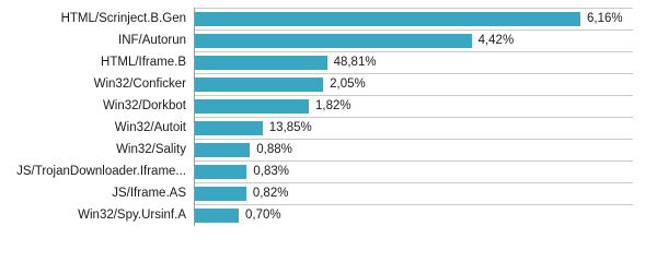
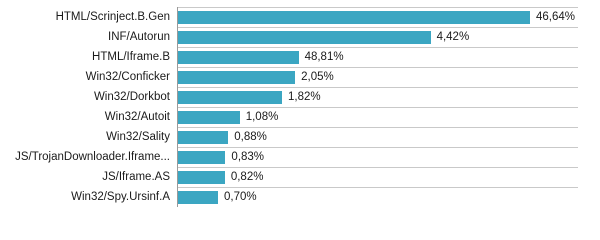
  HTML/Scrinject.B.Gen
- 6,16%
+ 46,64%
  INF/Autorun
  4,42%
  HTML/Iframe.B
  48,81%
  Win32/Conficker
  2,05%
  Win32/Dorkbot
  1,82%
  Win32/Autoit
- 13,85%
+ 1,08%
  Win32/Sality
  0,88%
  JS/TrojanDownloader.Iframe...
  0,83%
  JS/Iframe.AS
  0,82%
  Win32/Spy.Ursinf.A
  0,70%
